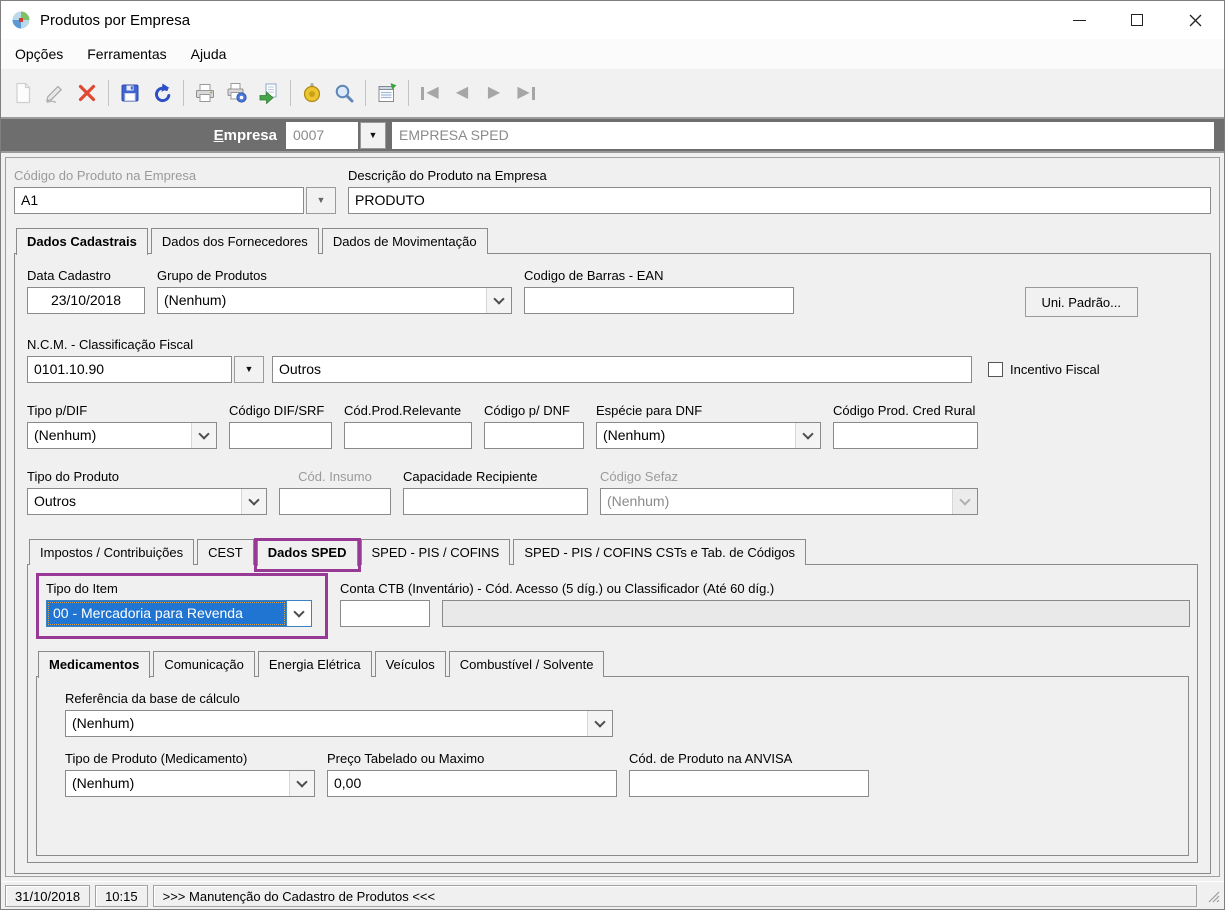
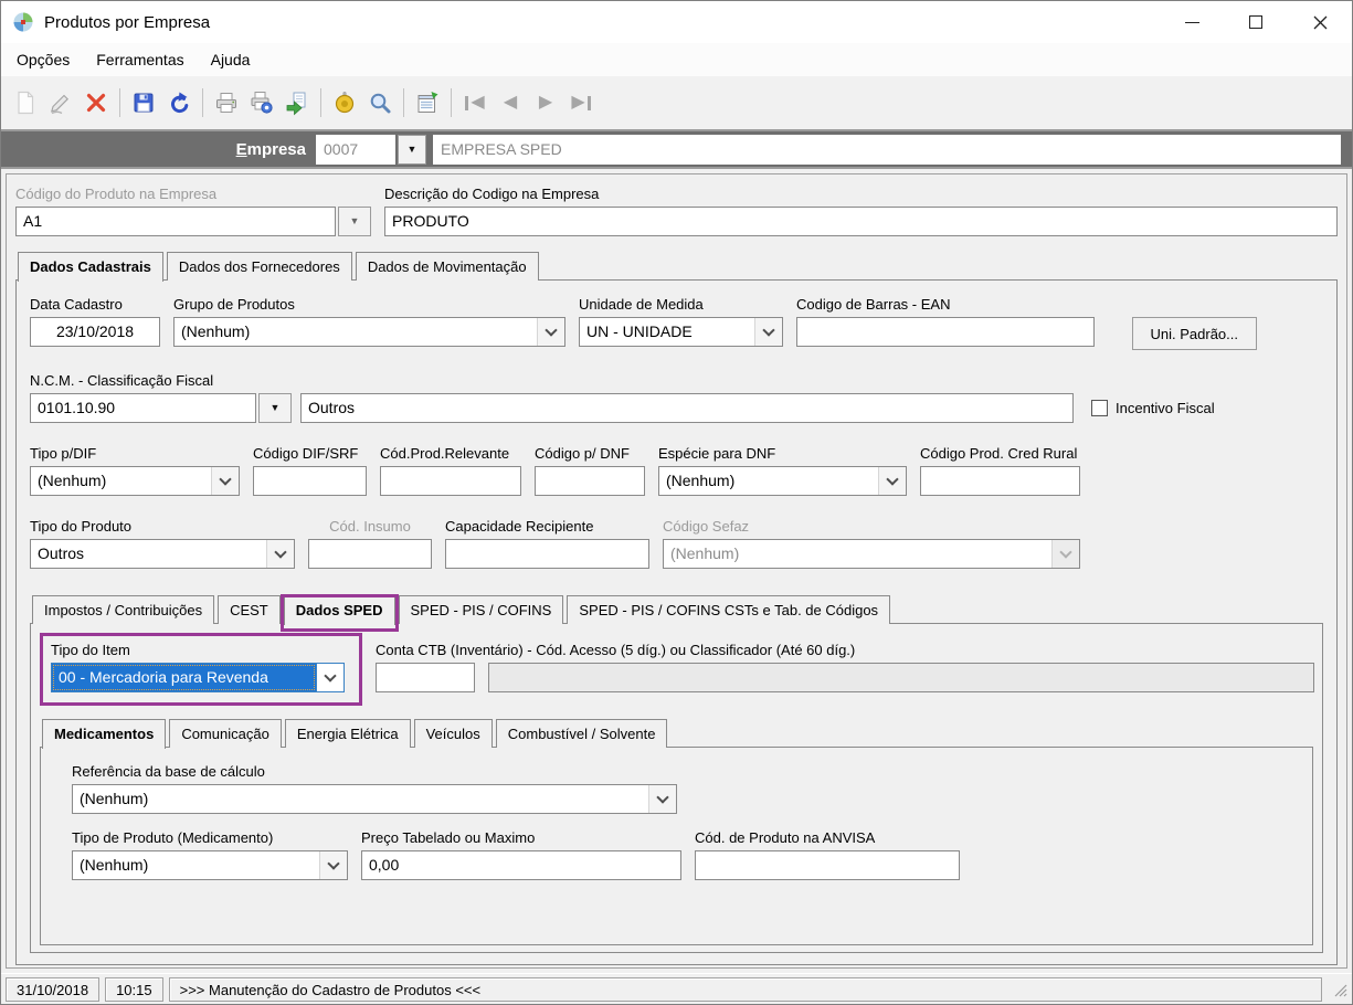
  Produtos por Empresa
  Opções
  Ferramentas
  Ajuda
  ◀
  ◀
  ▶
  ▶
  Empresa
  0007
  ▼
  EMPRESA SPED
  Código do Produto na Empresa
  A1
  ▼
- Descrição do Produto na Empresa
+ Descrição do Codigo na Empresa
  PRODUTO
  Dados Cadastrais
  Dados dos Fornecedores
  Dados de Movimentação
  Data Cadastro
  23/10/2018
  Grupo de Produtos
  (Nenhum)
+ Unidade de Medida
+ UN - UNIDADE
  Codigo de Barras - EAN
  Uni. Padrão...
  N.C.M. - Classificação Fiscal
  0101.10.90
  ▼
  Outros
  Incentivo Fiscal
  Tipo p/DIF
  (Nenhum)
  Código DIF/SRF
  Cód.Prod.Relevante
  Código p/ DNF
  Espécie para DNF
  (Nenhum)
  Código Prod. Cred Rural
  Tipo do Produto
  Outros
  Cód. Insumo
  Capacidade Recipiente
  Código Sefaz
  (Nenhum)
  Impostos / Contribuições
  CEST
  Dados SPED
  SPED - PIS / COFINS
  SPED - PIS / COFINS CSTs e Tab. de Códigos
  Tipo do Item
  00 - Mercadoria para Revenda
  Conta CTB (Inventário) - Cód. Acesso (5 díg.) ou Classificador (Até 60 díg.)
  Medicamentos
  Comunicação
  Energia Elétrica
  Veículos
  Combustível / Solvente
  Referência da base de cálculo
  (Nenhum)
  Tipo de Produto (Medicamento)
  (Nenhum)
  Preço Tabelado ou Maximo
  0,00
  Cód. de Produto na ANVISA
  31/10/2018
  10:15
  >>> Manutenção do Cadastro de Produtos <<<
